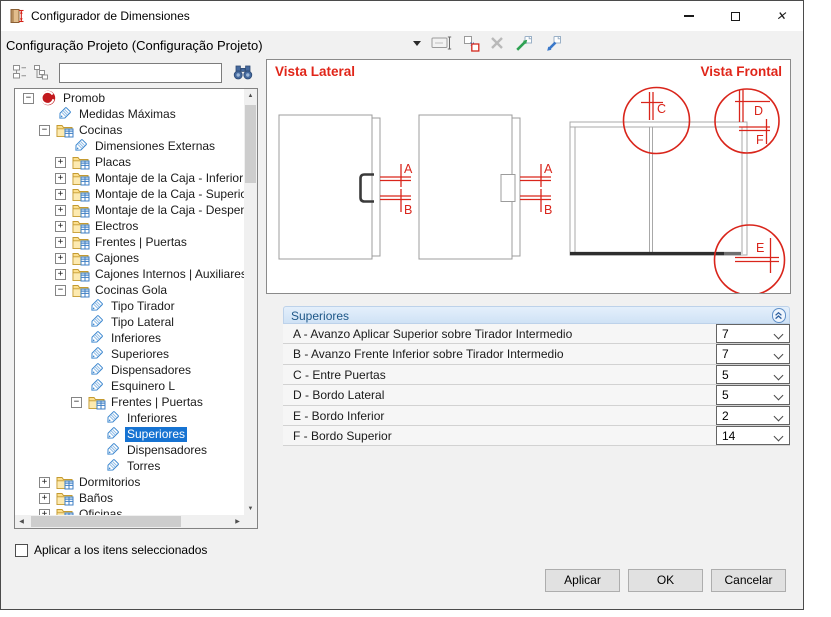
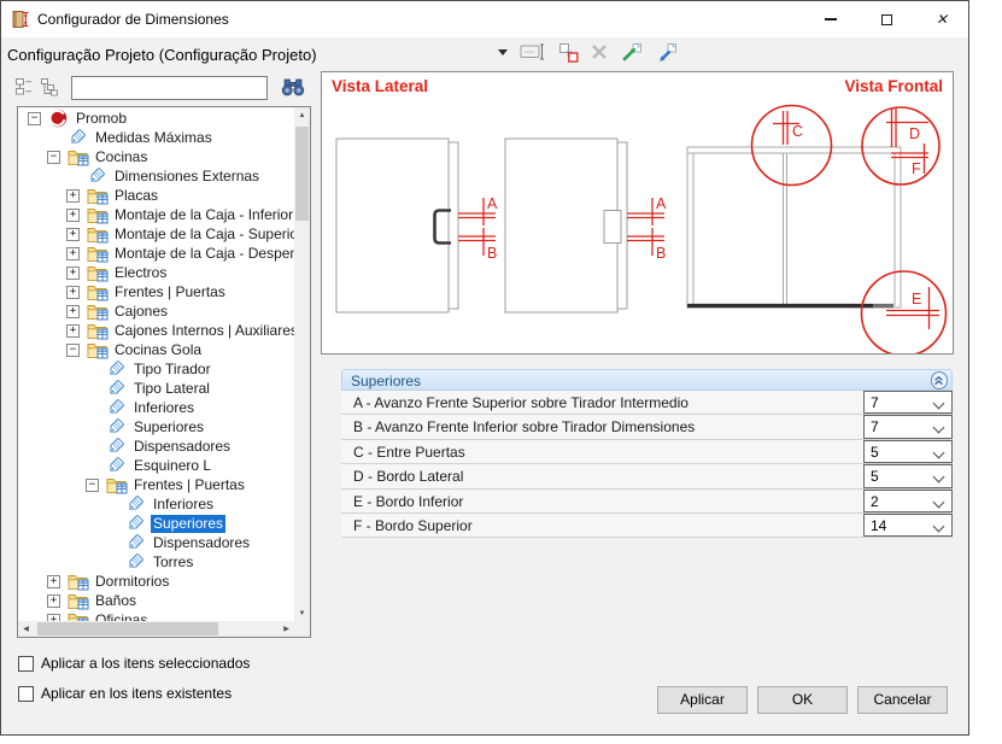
  Configurador de Dimensiones
  ✕
  Configuração Projeto (Configuração Projeto)
  −
  Promob
  Medidas Máximas
  −
  Cocinas
  Dimensiones Externas
  +
  Placas
  +
  Montaje de la Caja - Inferior
  +
  Montaje de la Caja - Superi
  +
  Montaje de la Caja - Despe
  +
  Electros
  +
  Frentes | Puertas
  +
  Cajones
  +
  Cajones Internos | Auxiliare
  −
  Cocinas Gola
  Tipo Tirador
  Tipo Lateral
  Inferiores
  Superiores
  Dispensadores
  Esquinero L
  −
  Frentes | Puertas
  Inferiores
  Superiores
  Dispensadores
  Torres
  +
  Dormitorios
  +
  Baños
  +
  Oficinas
  A
  B
  A
  B
  C
  D
  F
  E
  Vista Lateral
  Vista Frontal
  Superiores
- A - Avanzo Aplicar Superior sobre Tirador Intermedio
+ A - Avanzo Frente Superior sobre Tirador Intermedio
  7
- B - Avanzo Frente Inferior sobre Tirador Intermedio
+ B - Avanzo Frente Inferior sobre Tirador Dimensiones
  7
  C - Entre Puertas
  5
  D - Bordo Lateral
  5
  E - Bordo Inferior
  2
  F - Bordo Superior
  14
  Aplicar a los itens seleccionados
+ Aplicar en los itens existentes
  Aplicar
  OK
  Cancelar
